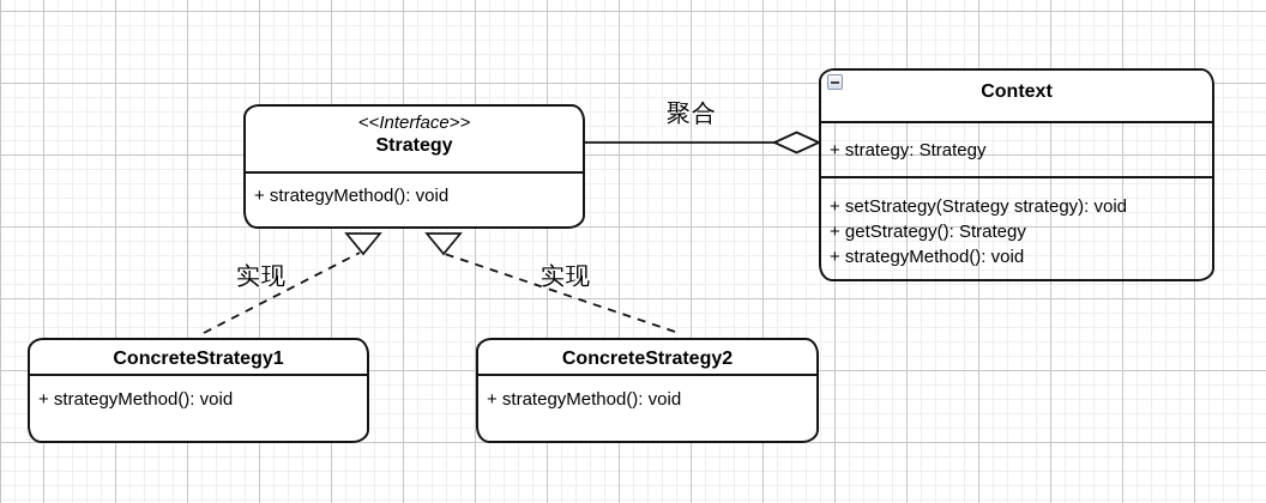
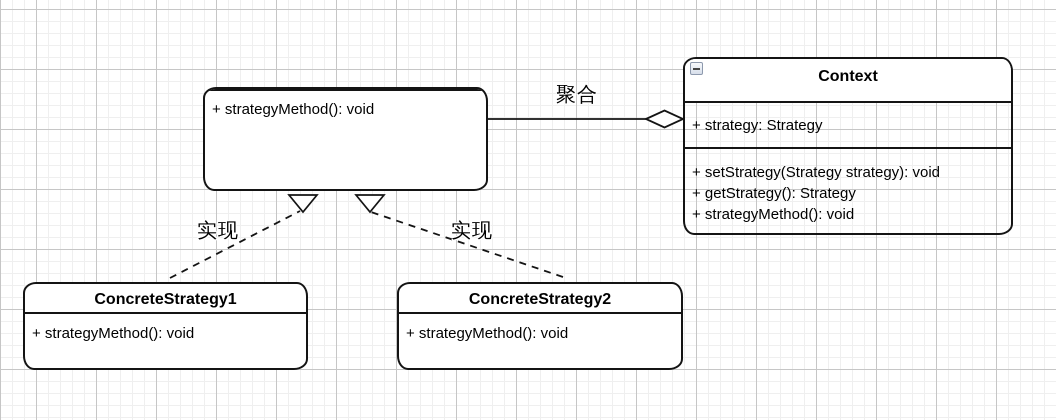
- <<Interface>>
- Strategy
  + strategyMethod(): void
  Context
  + strategy: Strategy
  + setStrategy(Strategy strategy): void
  + getStrategy(): Strategy
  + strategyMethod(): void
  ConcreteStrategy1
  + strategyMethod(): void
  ConcreteStrategy2
  + strategyMethod(): void
  聚合
  实现
  实现
